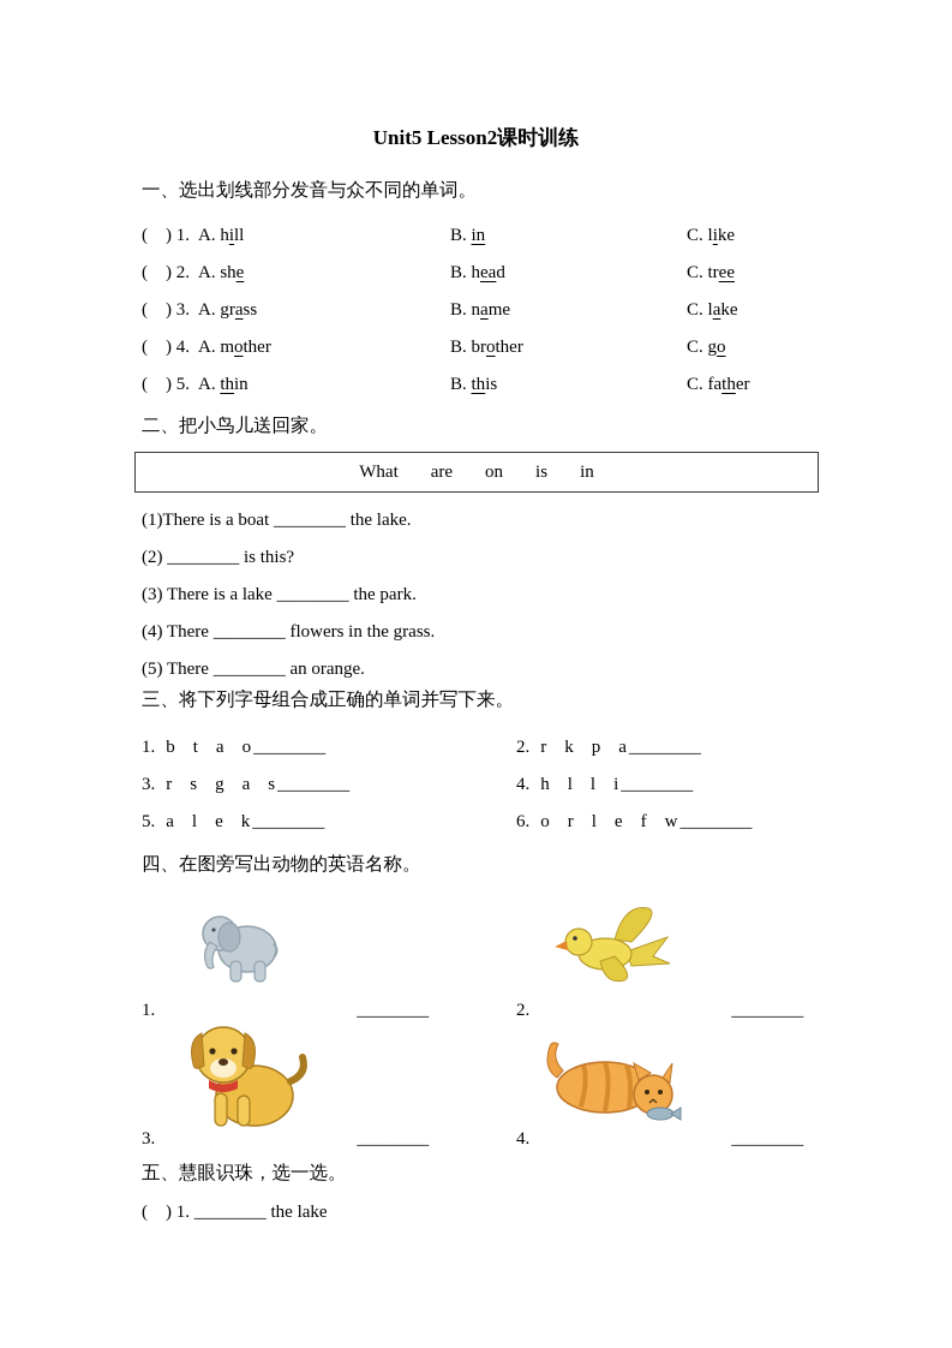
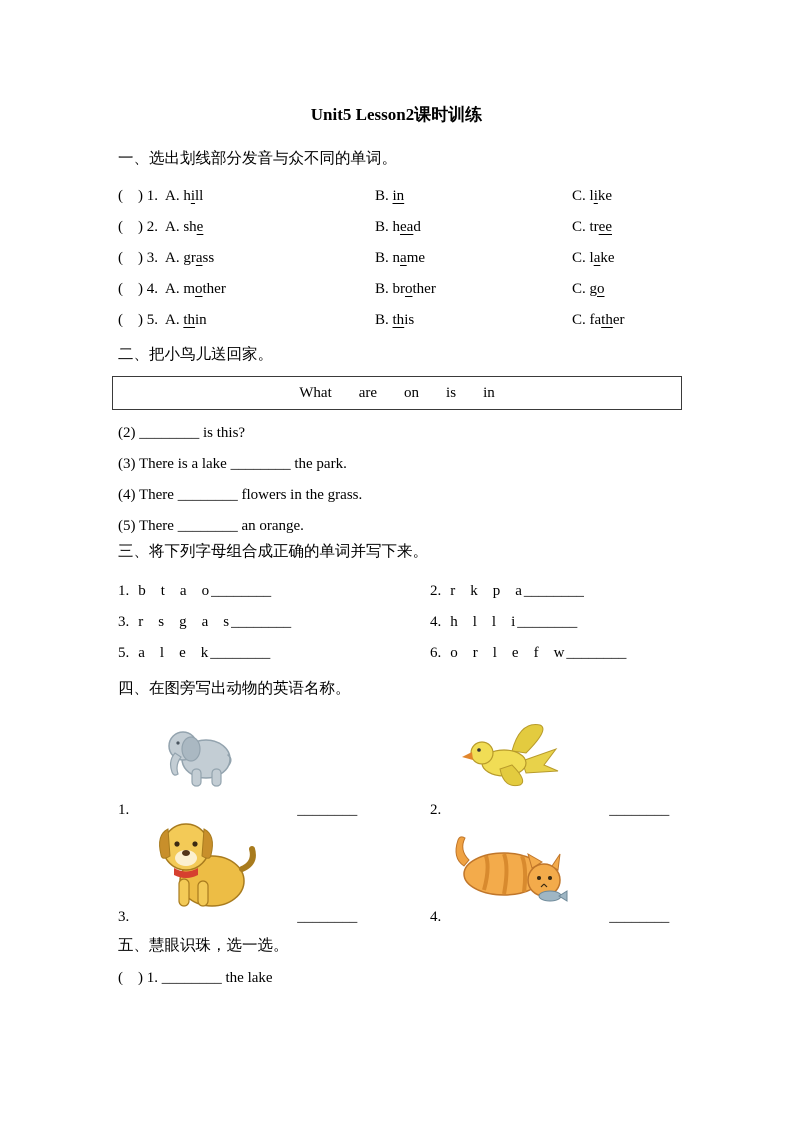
  Unit5 Lesson2课时训练
  一、选出划线部分发音与众不同的单词。
  ( ) 1. A. hill
  B. in
  C. like
  ( ) 2. A. she
  B. head
  C. tree
  ( ) 3. A. grass
  B. name
  C. lake
  ( ) 4. A. mother
  B. brother
  C. go
  ( ) 5. A. thin
  B. this
  C. father
  二、把小鸟儿送回家。
  What
  are
  on
  is
  in
- (1)There is a boat ________ the lake.
  (2) ________ is this?
  (3) There is a lake ________ the park.
  (4) There ________ flowers in the grass.
  (5) There ________ an orange.
  三、将下列字母组合成正确的单词并写下来。
  1. b t a o ________
  2. r k p a ________
  3. r s g a s ________
  4. h l l i ________
  5. a l e k ________
  6. o r l e f w ________
  四、在图旁写出动物的英语名称。
  1. ________
  2. ________
  3. ________
  4. ________
  五、慧眼识珠，选一选。
  ( ) 1. ________ the lake
